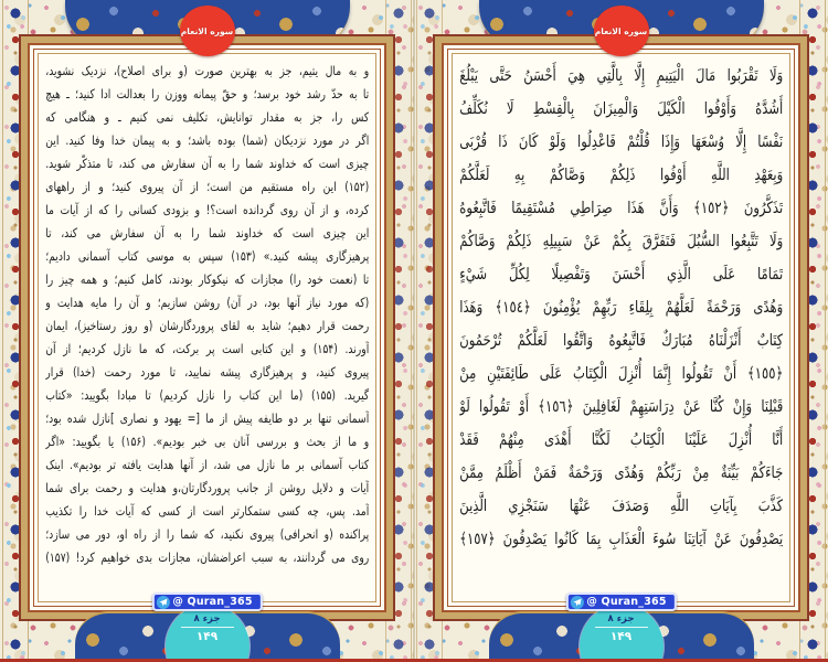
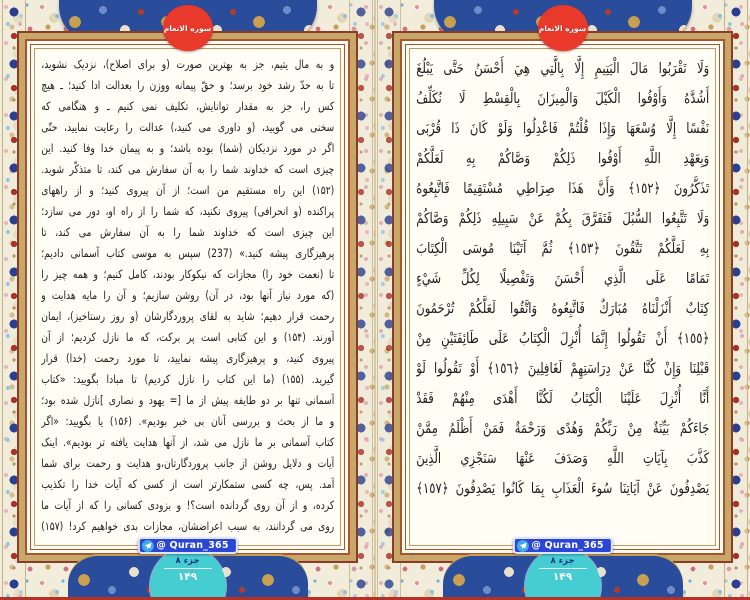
  سوره الانعام
  و به مال یتیم، جز به بهترین صورت (و برای اصلاح)، نزدیک نشوید،
  تا به حدّ رشد خود برسد؛ و حقّ پیمانه ووزن را بعدالت ادا کنید؛ ـ هیچ
  کس را، جز به مقدار توانایش، تکلیف نمی کنیم ـ و هنگامی که
+ سخنی می گویید، (و داوری می کنید،) عدالت را رعایت نمایید، حتّی
  اگر در مورد نزدیکان (شما) بوده باشد؛ و به پیمان خدا وفا کنید. این
  چیزی است که خداوند شما را به آن سفارش می کند، تا متذکّر شوید.
  (۱۵۲) این راه مستقیم من است؛ از آن پیروی کنید؛ و از راههای
- کرده، و از آن روی گردانده است؟! و بزودی کسانی را که از آیات ما
+ پراکنده (و انحرافی) پیروی نکنید، که شما را از راه او، دور می سازد؛
  این چیزی است که خداوند شما را به آن سفارش می کند، تا
- پرهیزگاری پیشه کنید.» (۱۵۳) سپس به موسی کتاب آسمانی دادیم؛
+ پرهیزگاری پیشه کنید.» (237) سپس به موسی کتاب آسمانی دادیم؛
  تا (نعمت خود را) مجازات که نیکوکار بودند، کامل کنیم؛ و همه چیز را
  (که مورد نیاز آنها بود، در آن) روشن سازیم؛ و آن را مایه هدایت و
  رحمت قرار دهیم؛ شاید به لقای پروردگارشان (و روز رستاخیز)، ایمان
  آورند. (۱۵۴) و این کتابی است پر برکت، که ما نازل کردیم؛ از آن
  پیروی کنید، و پرهیزگاری پیشه نمایید، تا مورد رحمت (خدا) قرار
  گیرید. (۱۵۵) (ما این کتاب را نازل کردیم) تا مبادا بگویید: «کتاب
  آسمانی تنها بر دو طایفه پیش از ما [= یهود و نصاری ]نازل شده بود؛
  و ما از بحث و بررسی آنان بی خبر بودیم». (۱۵۶) یا بگویید: «اگر
  کتاب آسمانی بر ما نازل می شد، از آنها هدایت یافته تر بودیم». اینک
  آیات و دلایل روشن از جانب پروردگارتان،و هدایت و رحمت برای شما
  آمد. پس، چه کسی ستمکارتر است از کسی که آیات خدا را تکذیب
- پراکنده (و انحرافی) پیروی نکنید، که شما را از راه او، دور می سازد؛
+ کرده، و از آن روی گردانده است؟! و بزودی کسانی را که از آیات ما
  روی می گردانند، به سبب اعراضشان، مجازات بدی خواهیم کرد! (۱۵۷)
  جزء ۸
  ۱۴۹
  @ Quran_365
  سوره الانعام
  وَلَا تَقْرَبُوا مَالَ الْيَتِيمِ إِلَّا بِالَّتِي هِيَ أَحْسَنُ حَتَّى يَبْلُغَ
  أَشُدَّهُ وَأَوْفُوا الْكَيْلَ وَالْمِيزَانَ بِالْقِسْطِ لَا نُكَلِّفُ
  نَفْسًا إِلَّا وُسْعَهَا وَإِذَا قُلْتُمْ فَاعْدِلُوا وَلَوْ كَانَ ذَا قُرْبَى
  وَبِعَهْدِ اللَّهِ أَوْفُوا ذَلِكُمْ وَصَّاكُمْ بِهِ لَعَلَّكُمْ
  تَذَكَّرُونَ ﴿١٥٢﴾ وَأَنَّ هَذَا صِرَاطِي مُسْتَقِيمًا فَاتَّبِعُوهُ
  وَلَا تَتَّبِعُوا السُّبُلَ فَتَفَرَّقَ بِكُمْ عَنْ سَبِيلِهِ ذَلِكُمْ وَصَّاكُمْ
+ بِهِ لَعَلَّكُمْ تَتَّقُونَ ﴿١٥٣﴾ ثُمَّ آتَيْنَا مُوسَى الْكِتَابَ
  تَمَامًا عَلَى الَّذِي أَحْسَنَ وَتَفْصِيلًا لِكُلِّ شَيْءٍ
- وَهُدًى وَرَحْمَةً لَعَلَّهُمْ بِلِقَاءِ رَبِّهِمْ يُؤْمِنُونَ ﴿١٥٤﴾ وَهَذَا
  كِتَابٌ أَنْزَلْنَاهُ مُبَارَكٌ فَاتَّبِعُوهُ وَاتَّقُوا لَعَلَّكُمْ تُرْحَمُونَ
  ﴿١٥٥﴾ أَنْ تَقُولُوا إِنَّمَا أُنْزِلَ الْكِتَابُ عَلَى طَائِفَتَيْنِ مِنْ
  قَبْلِنَا وَإِنْ كُنَّا عَنْ دِرَاسَتِهِمْ لَغَافِلِينَ ﴿١٥٦﴾ أَوْ تَقُولُوا لَوْ
  أَنَّا أُنْزِلَ عَلَيْنَا الْكِتَابُ لَكُنَّا أَهْدَى مِنْهُمْ فَقَدْ
  جَاءَكُمْ بَيِّنَةٌ مِنْ رَبِّكُمْ وَهُدًى وَرَحْمَةٌ فَمَنْ أَظْلَمُ مِمَّنْ
  كَذَّبَ بِآيَاتِ اللَّهِ وَصَدَفَ عَنْهَا سَنَجْزِي الَّذِينَ
  يَصْدِفُونَ عَنْ آيَاتِنَا سُوءَ الْعَذَابِ بِمَا كَانُوا يَصْدِفُونَ ﴿١٥٧﴾
  جزء ۸
  ۱۴۹
  @ Quran_365
